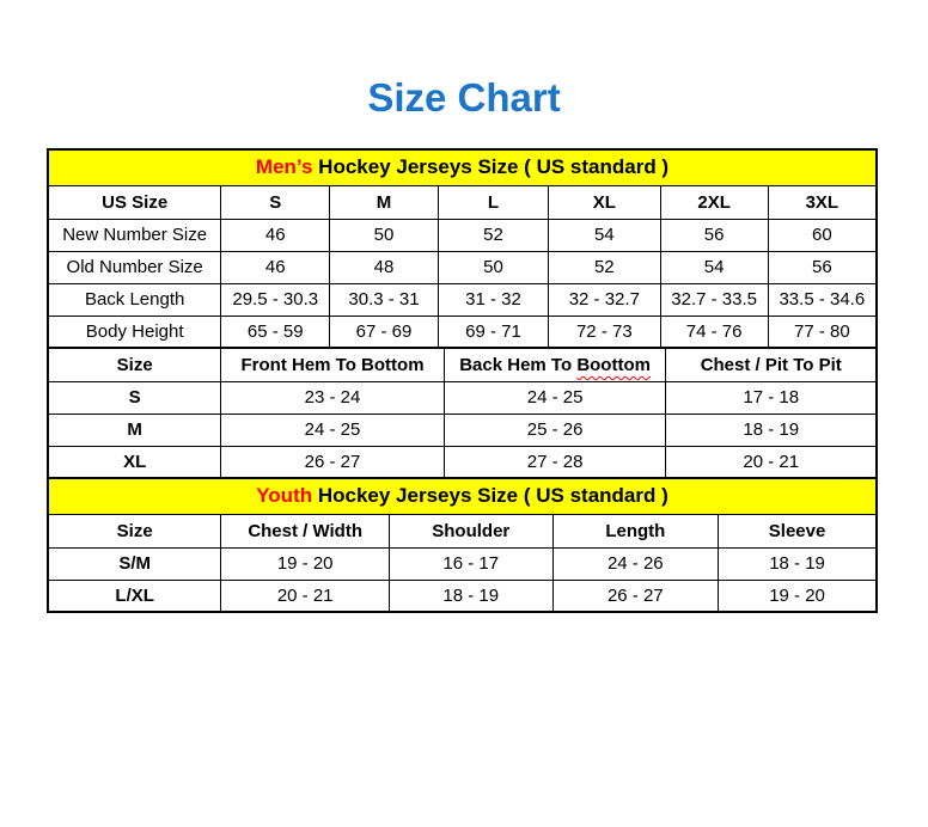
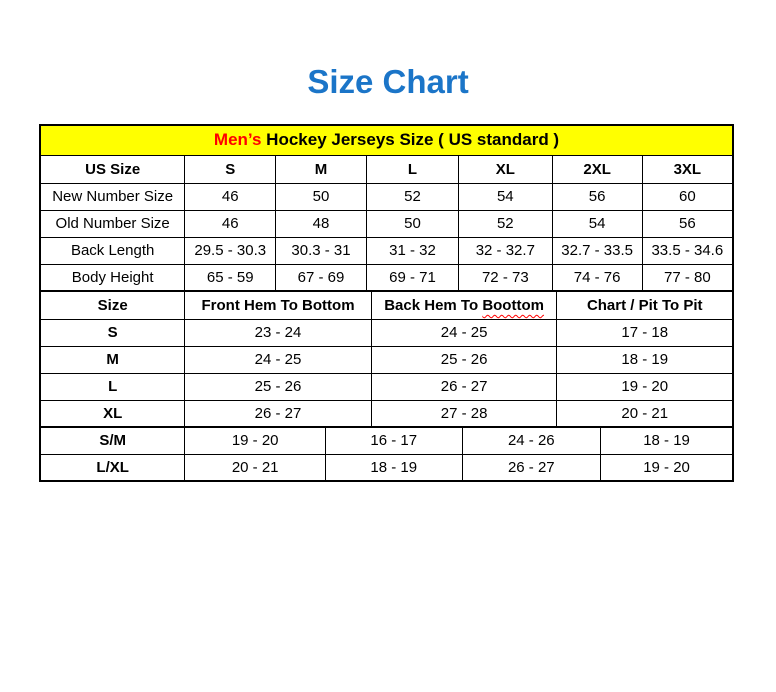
  Size Chart
  Men’s Hockey Jerseys Size ( US standard )
  US Size	S	M	L	XL	2XL	3XL
  New Number Size	46	50	52	54	56	60
  Old Number Size	46	48	50	52	54	56
  Back Length	29.5 - 30.3	30.3 - 31	31 - 32	32 - 32.7	32.7 - 33.5	33.5 - 34.6
  Body Height	65 - 59	67 - 69	69 - 71	72 - 73	74 - 76	77 - 80
- Size	Front Hem To Bottom	Back Hem To Boottom	Chest / Pit To Pit
+ Size	Front Hem To Bottom	Back Hem To Boottom	Chart / Pit To Pit
  S	23 - 24	24 - 25	17 - 18
  M	24 - 25	25 - 26	18 - 19
+ L	25 - 26	26 - 27	19 - 20
  XL	26 - 27	27 - 28	20 - 21
- Youth Hockey Jerseys Size ( US standard )
- Size	Chest / Width	Shoulder	Length	Sleeve
  S/M	19 - 20	16 - 17	24 - 26	18 - 19
  L/XL	20 - 21	18 - 19	26 - 27	19 - 20
